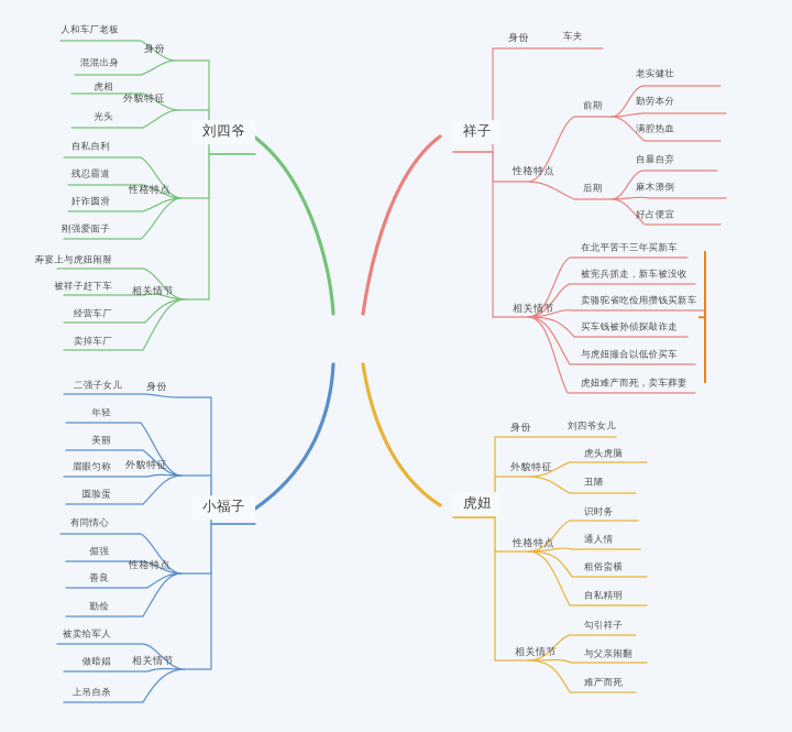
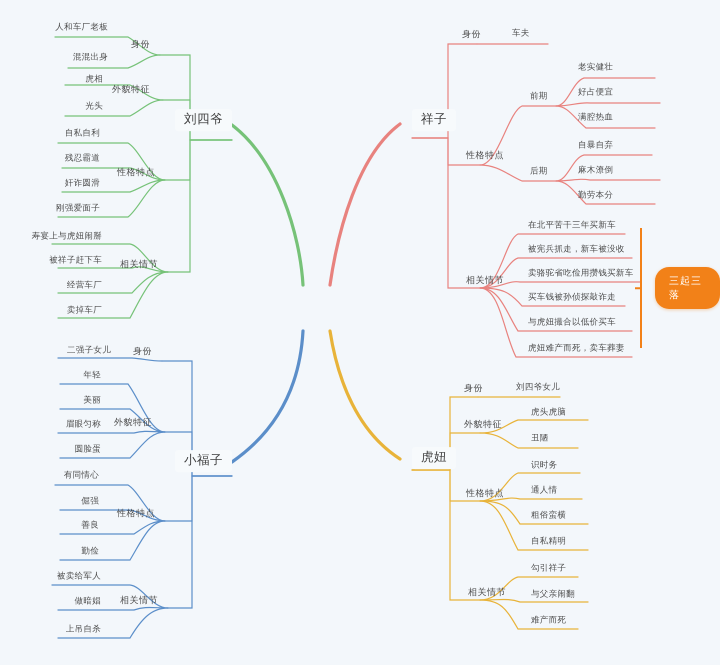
  刘四爷
  身份
  人和车厂老板
  混混出身
  外貌特征
  虎相
  光头
  性格特点
  自私自利
  残忍霸道
  奸诈圆滑
  刚强爱面子
  相关情节
  寿宴上与虎妞闹掰
  被祥子赶下车
  经营车厂
  卖掉车厂
  小福子
  身份
  二强子女儿
  外貌特征
  年轻
  美丽
  眉眼匀称
  圆脸蛋
  性格特点
  有同情心
  倔强
  善良
  勤俭
  相关情节
  被卖给军人
  做暗娼
  上吊自杀
  祥子
  身份
  车夫
  性格特点
  前期
  老实健壮
- 勤劳本分
+ 好占便宜
  满腔热血
  后期
  自暴自弃
  麻木潦倒
- 好占便宜
+ 勤劳本分
  相关情节
  在北平苦干三年买新车
  被宪兵抓走，新车被没收
  卖骆驼省吃俭用攒钱买新车
  买车钱被孙侦探敲诈走
  与虎妞撮合以低价买车
  虎妞难产而死，卖车葬妻
  虎妞
  身份
  刘四爷女儿
  外貌特征
  虎头虎脑
  丑陋
  性格特点
  识时务
  通人情
  粗俗蛮横
  自私精明
  相关情节
  勾引祥子
  与父亲闹翻
  难产而死
+ 三起三落
